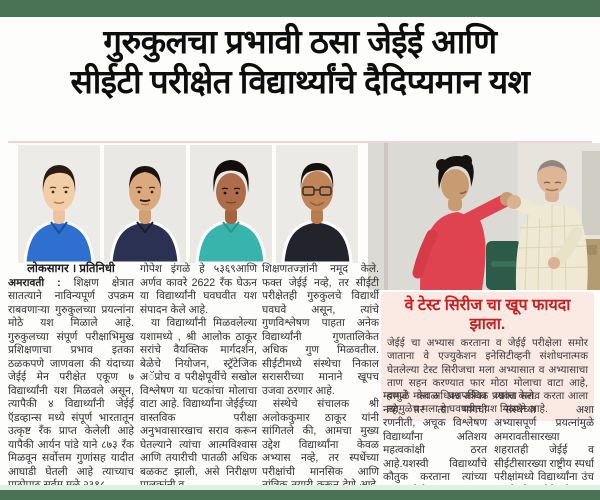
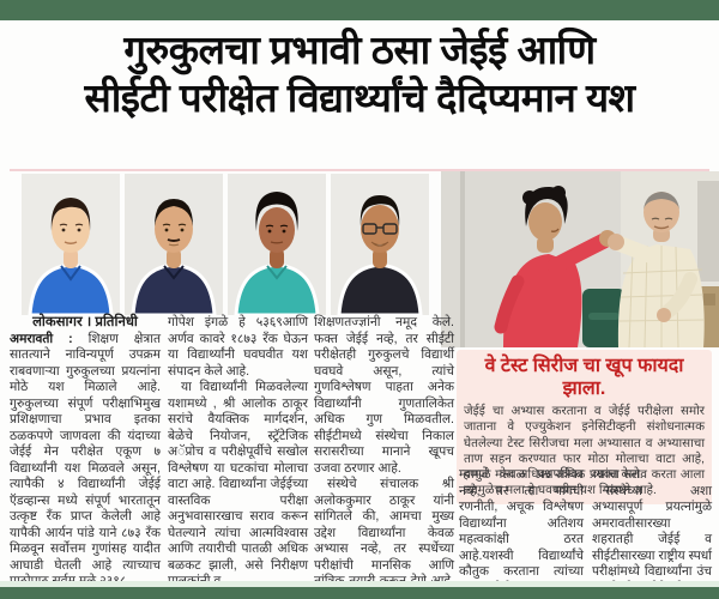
  गुरुकुलचा प्रभावी ठसा जेईई आणि
  सीईटी परीक्षेत विद्यार्थ्यांचे दैदिप्यमान यश
  लोकसागर । प्रतिनिधी
  अमरावती : शिक्षण क्षेत्रात सातत्याने नाविन्यपूर्ण उपक्रम राबवणाऱ्या गुरुकुलच्या प्रयत्नांना मोठे यश मिळाले आहे. गुरुकुलच्या संपूर्ण परीक्षाभिमुख प्रशिक्षणाचा प्रभाव इतका ठळकपणे जाणवला की यंदाच्या जेईई मेन परीक्षेत एकूण ७ विद्यार्थ्यांनी यश मिळवले असून, त्यापैकी ४ विद्यार्थ्यांनी जेईई ऍडव्हान्स मध्ये संपूर्ण भारतातून उत्कृष्ट रँक प्राप्त केलेली आहे यापैकी आर्यन पांडे याने ८७३ रँक मिळवून सर्वोत्तम गुणांसह यादीत आघाडी घेतली आहे त्याच्याच
- गोपेश इंगळे हे ५३६९आणि अर्णव कावरे 2622 रँक घेऊन या विद्यार्थ्यांनी घवघवीत यश संपादन केले आहे.
+ गोपेश इंगळे हे ५३६९आणि अर्णव कावरे १८७३ रँक घेऊन या विद्यार्थ्यांनी घवघवीत यश संपादन केले आहे.
  या विद्यार्थ्यांनी मिळवलेल्या यशामध्ये , श्री आलोक ठाकूर सरांचे वैयक्तिक मार्गदर्शन, बेळेचे नियोजन, स्ट्रॅटेजिक अॅप्रोच व परीक्षेपूर्वीचे सखोल विश्लेषण या घटकांचा मोलाचा वाटा आहे. विद्यार्थ्यांना जेईईच्या वास्तविक परीक्षा अनुभवासारखाच सराव करून घेतल्याने त्यांचा आत्मविश्वास आणि तयारीची पातळी अधिक बळकट झाली, असे निरीक्षण
  शिक्षणतज्ज्ञांनी नमूद केले. फक्त जेईई नव्हे, तर सीईटी परीक्षेतही गुरुकुलचे विद्यार्थी घवघवे असून, त्यांचे गुणविश्लेषण पाहता अनेक विद्यार्थ्यांनी गुणतालिकेत अधिक गुण मिळवतील. सीईटीमध्ये संस्थेचा निकाल सरासरीच्या मानाने खूपच उजवा ठरणार आहे.
  संस्थेचे संचालक श्री अलोककुमार ठाकूर यांनी सांगितले की, आमचा मुख्य उद्देश विद्यार्थ्यांना केवळ अभ्यास नव्हे, तर स्पर्धेच्या परीक्षांची मानसिक आणि
  वे टेस्ट सिरीज चा खूप फायदा झाला.
  जेईई चा अभ्यास करताना व जेईई परीक्षेला समोर जाताना वे एज्युकेशन इनेसिटीव्हनी संशोधनात्मक घेतलेल्या टेस्ट सिरीजचा मला अभ्यासात व अभ्यासाचा ताण सहन करण्यात फार मोठा मोलाचा वाटा आहे, यामुळे मला अधिका अधिक प्रश्नांचा सराव करता आला त्यामुळेच मला हे घवघवीत यश मिळाले आहे.
  म्हणजे केवळ प्रश्नपत्रिका नव्हे, तर त्या मागची रणनीती, अचूक विश्लेषण विद्यार्थ्यांना अतिशय महत्वकांक्षी ठरत आहे.यशस्वी विद्यार्थ्यांचे कौतुक करताना त्यांच्या
  व्यक्त केले.
  संस्थेच्या अशा अभ्यासपूर्ण प्रयत्नांमुळे अमरावतीसारख्या शहरातही जेईई व सीईटीसारख्या राष्ट्रीय स्पर्धा परीक्षांमध्ये विद्यार्थ्यांना उंच
